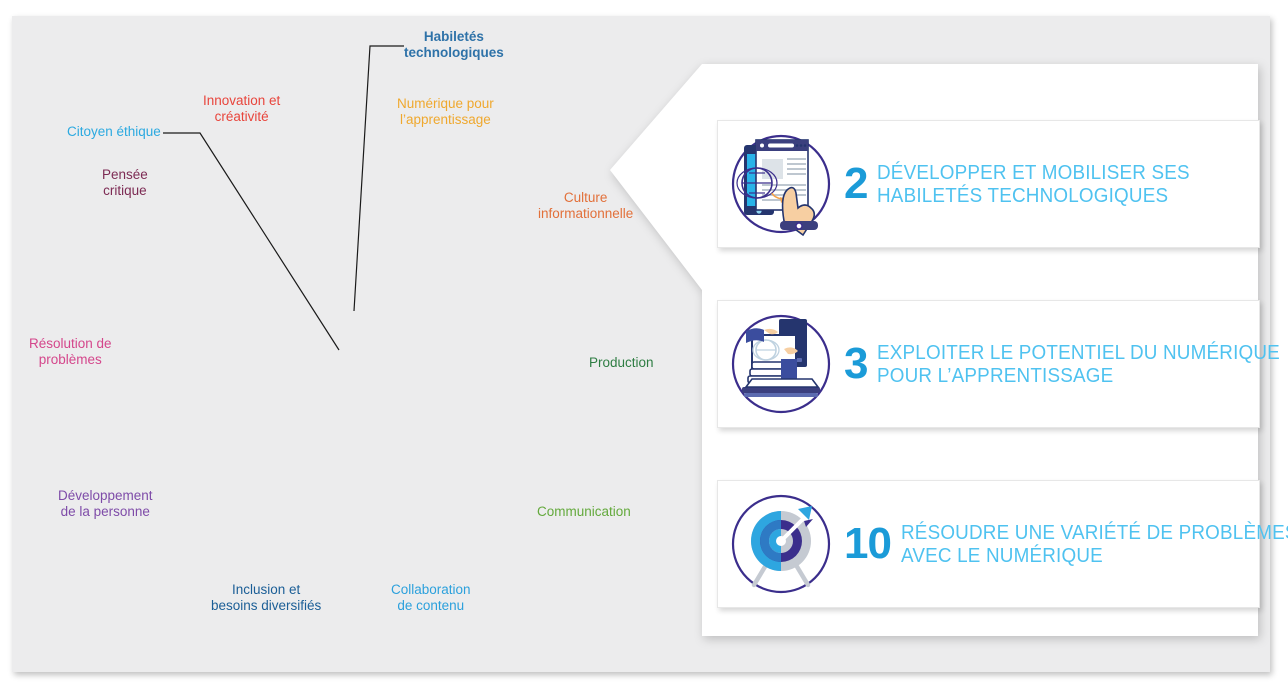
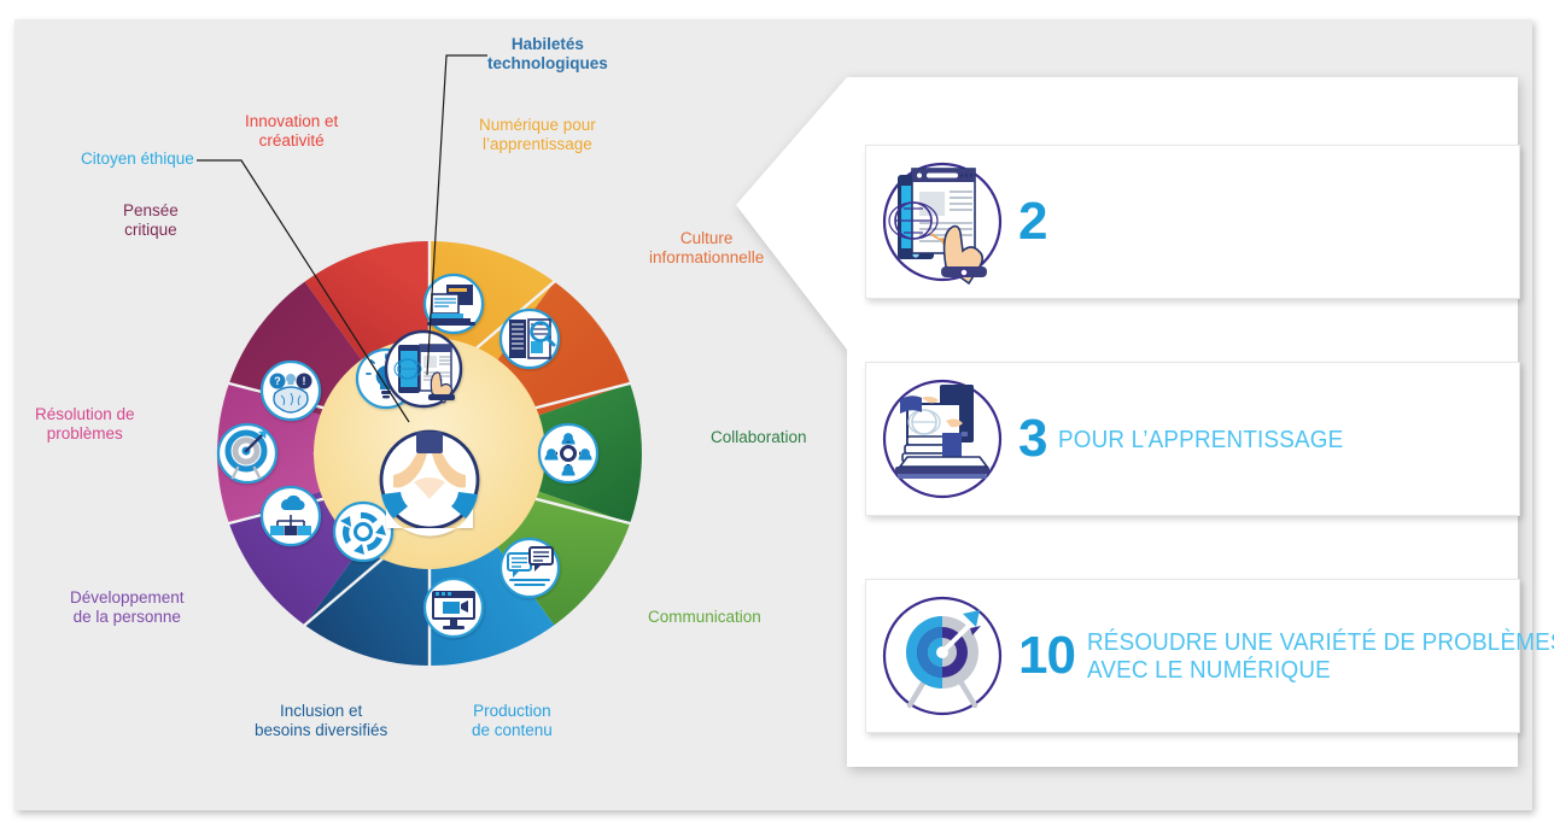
+ ?
+ !
  Habiletés
  technologiques
  Citoyen éthique
  Innovation et
  créativité
  Numérique pour
  l’apprentissage
  Culture
  informationnelle
- Production
+ Collaboration
  Communication
- Collaboration
+ Production
  de contenu
  Inclusion et
  besoins diversifiés
  Développement
  de la personne
  Résolution de
  problèmes
  Pensée
  critique
  2
- DÉVELOPPER ET MOBILISER SES
- HABILETÉS TECHNOLOGIQUES
  3
- EXPLOITER LE POTENTIEL DU NUMÉRIQUE
  POUR L’APPRENTISSAGE
  10
  RÉSOUDRE UNE VARIÉTÉ DE PROBLÈME
  AVEC LE NUMÉRIQUE
